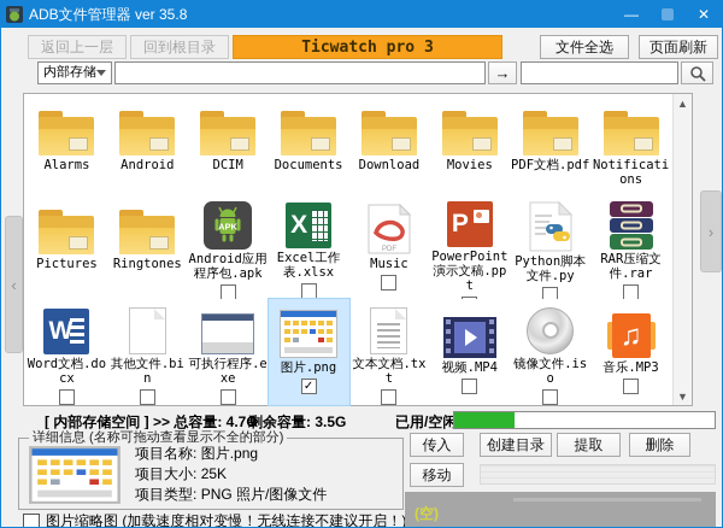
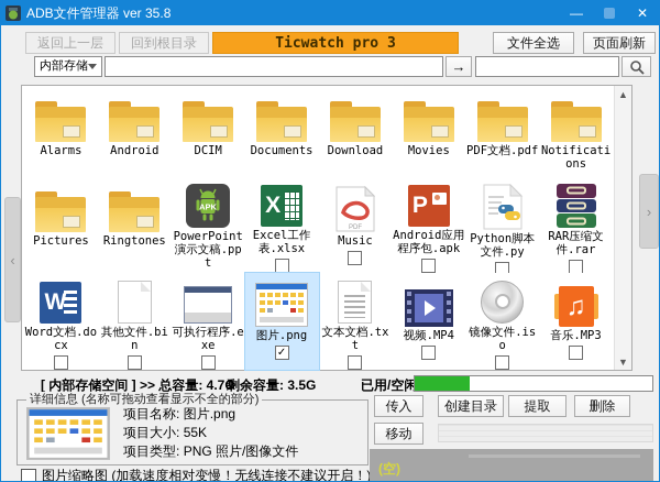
  ADB文件管理器 ver 35.8
  —
  ✕
  返回上一层
  回到根目录
  Ticwatch pro 3
  文件全选
  页面刷新
  内部存储
  →
  ‹
  ›
  Alarms
  Android
  DCIM
  Documents
  Download
  Movies
  PDF文档.pdf
  Notifications
  Pictures
  Ringtones
  APK
- Android应用程序包.apk
+ PowerPoint演示文稿.ppt
  X
  Excel工作表.xlsx
  Music
  P
- PowerPoint演示文稿.ppt
+ Android应用程序包.apk
  Python脚本文件.py
  RAR压缩文件.rar
  W
  Word文档.docx
  其他文件.bin
  可执行程序.exe
  图片.png
  文本文档.txt
  视频.MP4
  镜像文件.iso
  ♫
  音乐.MP3
  ▲
  ▼
  [ 内部存储空间 ] >> 总容量: 4.7G
  剩余容量: 3.5G
  已用/空闲
  详细信息 (名称可拖动查看显示不全的部分)
  项目名称: 图片.png
- 项目大小: 25K
+ 项目大小: 55K
  项目类型: PNG 照片/图像文件
  图片缩略图 (加载速度相对变慢！无线连接不建议开启！
  传入
  创建目录
  提取
  删除
  移动
  (空)
